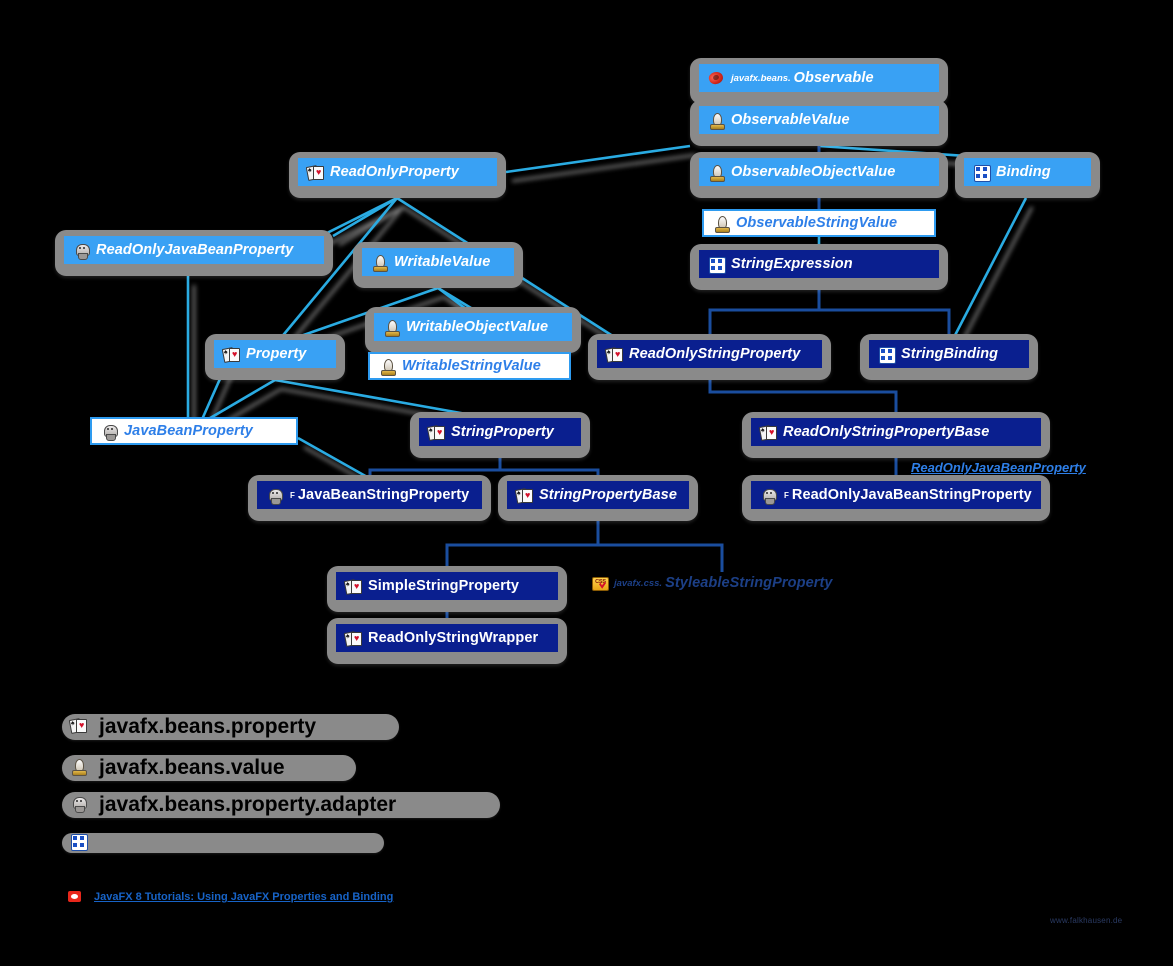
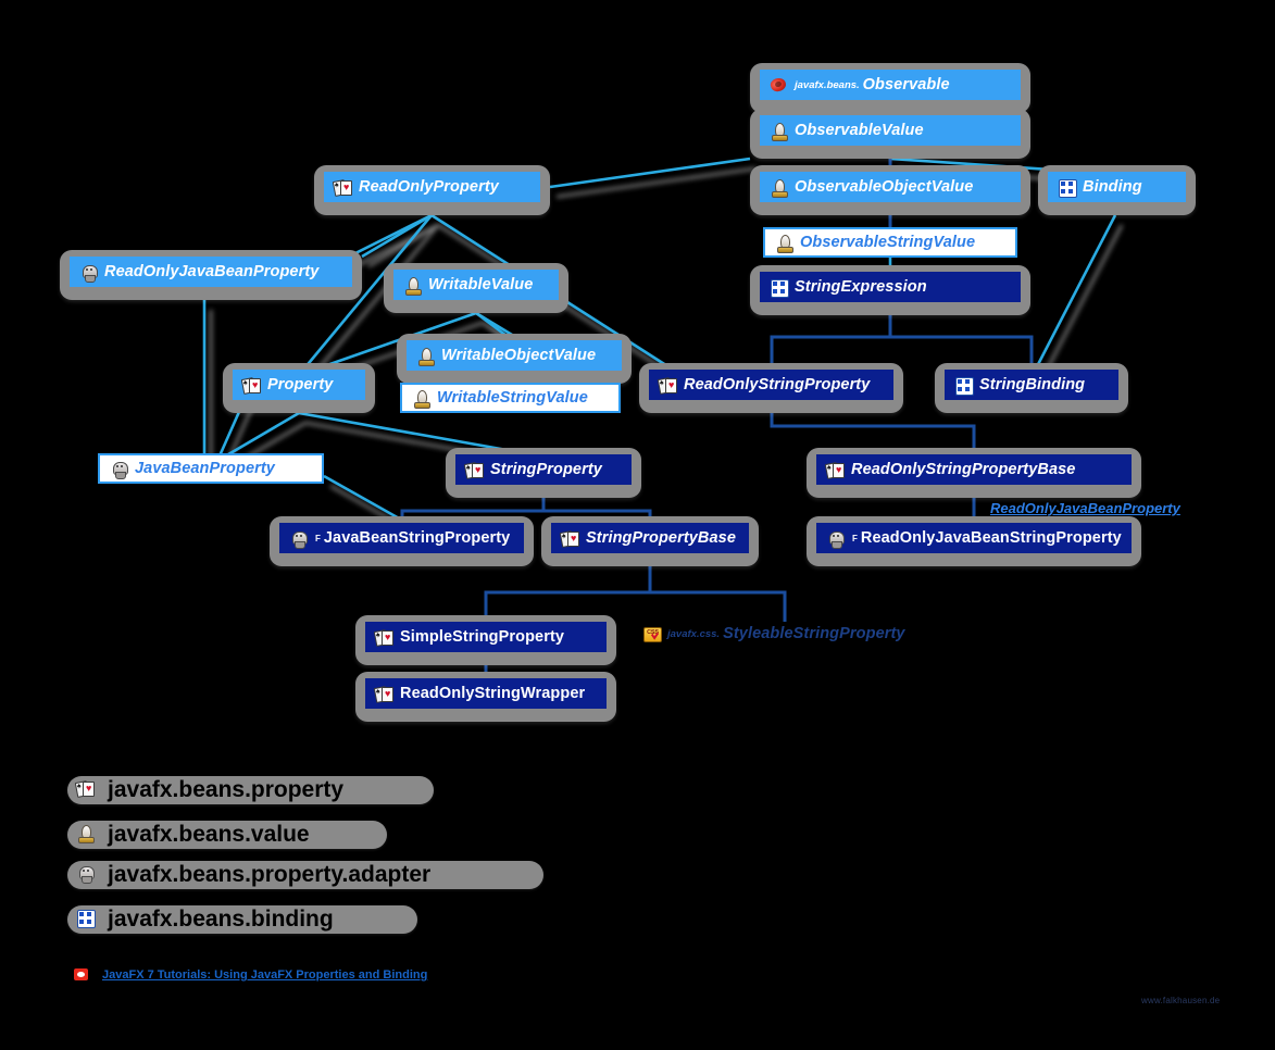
  javafx.beans.
  Observable
  ObservableValue
  ♥
  ReadOnlyProperty
  ObservableObjectValue
  Binding
  ObservableStringValue
  ReadOnlyJavaBeanProperty
  WritableValue
  StringExpression
  WritableObjectValue
  ♥
  Property
  WritableStringValue
  ♥
  ReadOnlyStringProperty
  StringBinding
  JavaBeanProperty
  ♥
  StringProperty
  ♥
  ReadOnlyStringPropertyBase
  F
  JavaBeanStringProperty
  ♥
  StringPropertyBase
  F
  ReadOnlyJavaBeanStringProperty
  ♥
  SimpleStringProperty
  ♥
  ReadOnlyStringWrapper
  ReadOnlyJavaBeanProperty
  javafx.css.
  StyleableStringProperty
  ♥
  javafx.beans.property
  javafx.beans.value
  javafx.beans.property.adapter
+ javafx.beans.binding
- JavaFX 8 Tutorials: Using JavaFX Properties and Binding
+ JavaFX 7 Tutorials: Using JavaFX Properties and Binding
  www.falkhausen.de
